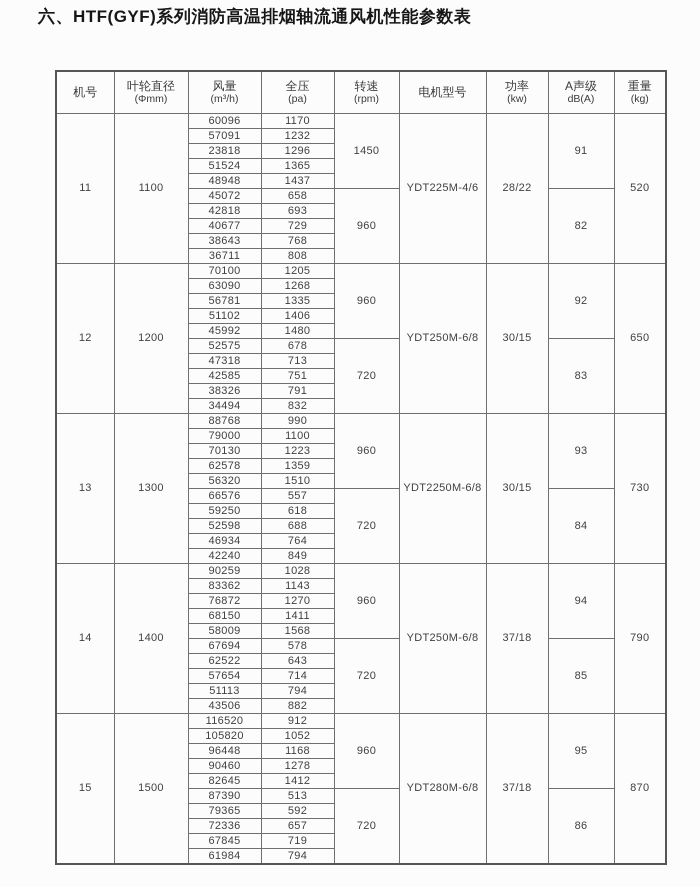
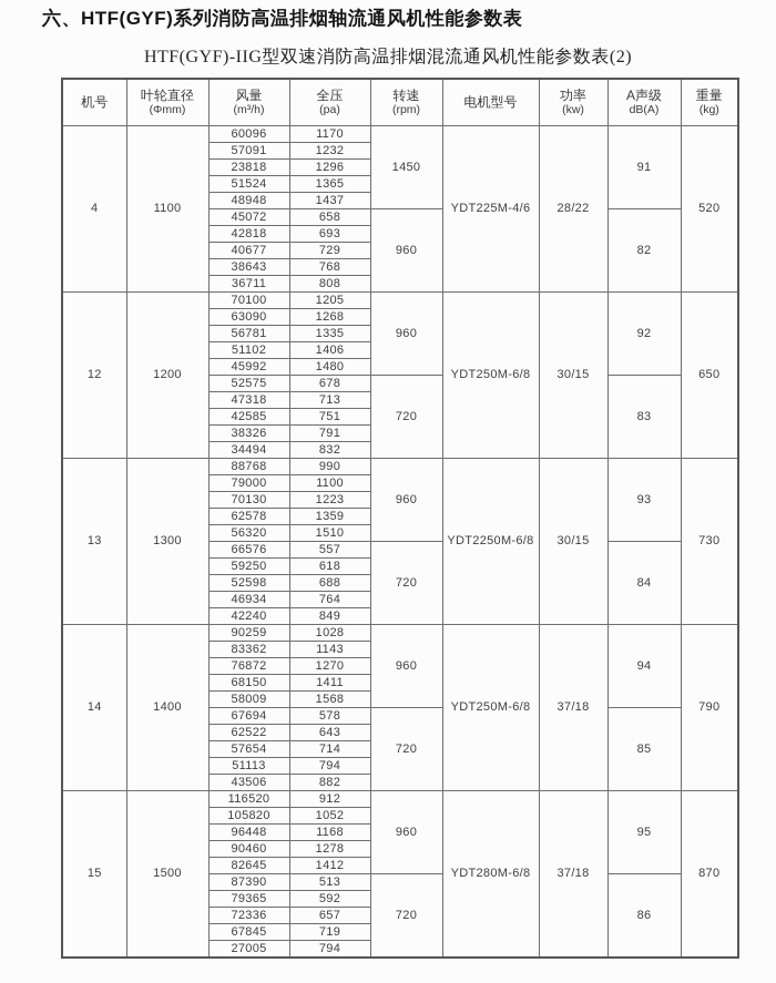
  六、HTF(GYF)系列消防高温排烟轴流通风机性能参数表
+ HTF(GYF)-IIG型双速消防高温排烟混流通风机性能参数表(2)
  机号	叶轮直径(Φmm)	风量(m³/h)	全压(pa)	转速(rpm)	电机型号	功率(kw)	A声级dB(A)	重量(kg)
- 11	1100	60096	1170	1450	YDT225M-4/6	28/22	91	520
+ 4	1100	60096	1170	1450	YDT225M-4/6	28/22	91	520
  57091	1232
  23818	1296
  51524	1365
  48948	1437
  45072	658	960	82
  42818	693
  40677	729
  38643	768
  36711	808
  12	1200	70100	1205	960	YDT250M-6/8	30/15	92	650
  63090	1268
  56781	1335
  51102	1406
  45992	1480
  52575	678	720	83
  47318	713
  42585	751
  38326	791
  34494	832
  13	1300	88768	990	960	YDT2250M-6/8	30/15	93	730
  79000	1100
  70130	1223
  62578	1359
  56320	1510
  66576	557	720	84
  59250	618
  52598	688
  46934	764
  42240	849
  14	1400	90259	1028	960	YDT250M-6/8	37/18	94	790
  83362	1143
  76872	1270
  68150	1411
  58009	1568
  67694	578	720	85
  62522	643
  57654	714
  51113	794
  43506	882
  15	1500	116520	912	960	YDT280M-6/8	37/18	95	870
  105820	1052
  96448	1168
  90460	1278
  82645	1412
  87390	513	720	86
  79365	592
  72336	657
  67845	719
- 61984	794
+ 27005	794
